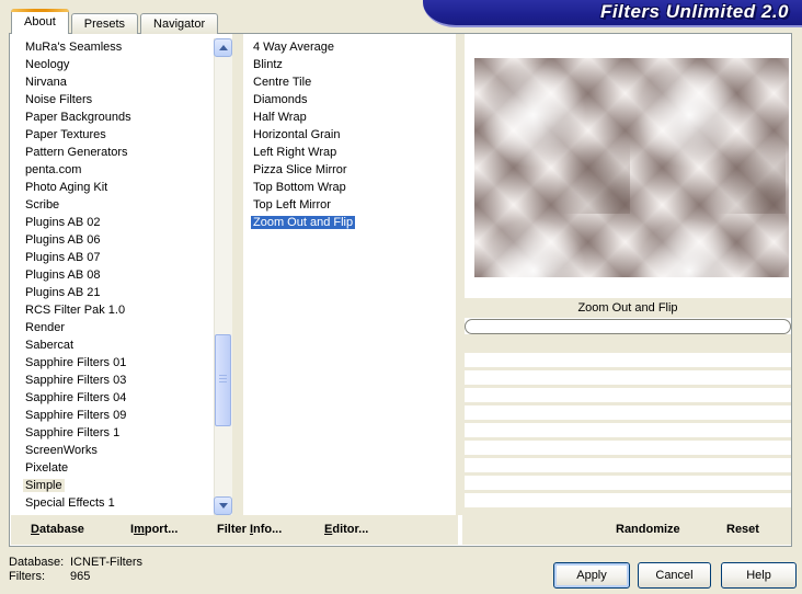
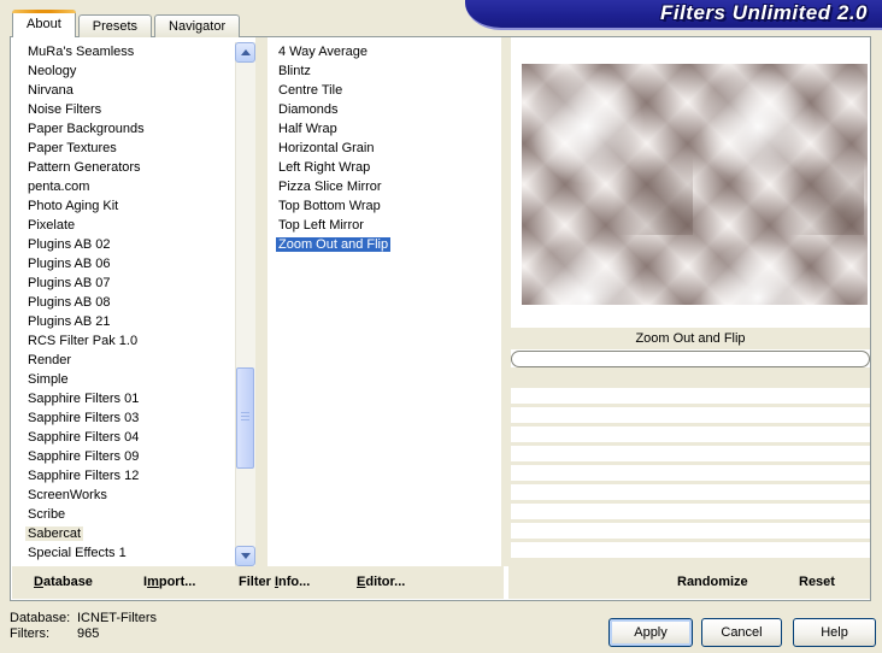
  Filters Unlimited 2.0
  About
  Presets
  Navigator
  MuRa's Seamless
  Neology
  Nirvana
  Noise Filters
  Paper Backgrounds
  Paper Textures
  Pattern Generators
  penta.com
  Photo Aging Kit
- Scribe
+ Pixelate
  Plugins AB 02
  Plugins AB 06
  Plugins AB 07
  Plugins AB 08
  Plugins AB 21
  RCS Filter Pak 1.0
  Render
- Sabercat
+ Simple
  Sapphire Filters 01
  Sapphire Filters 03
  Sapphire Filters 04
  Sapphire Filters 09
- Sapphire Filters 1
+ Sapphire Filters 12
  ScreenWorks
- Pixelate
+ Scribe
- Simple
+ Sabercat
  Special Effects 1
  4 Way Average
  Blintz
  Centre Tile
  Diamonds
  Half Wrap
  Horizontal Grain
  Left Right Wrap
  Pizza Slice Mirror
  Top Bottom Wrap
  Top Left Mirror
  Zoom Out and Flip
  Zoom Out and Flip
  Database
  Import...
  Filter Info...
  Editor...
  Randomize
  Reset
  Database:
  ICNET-Filters
  Filters:
  965
  Apply
  Cancel
  Help
